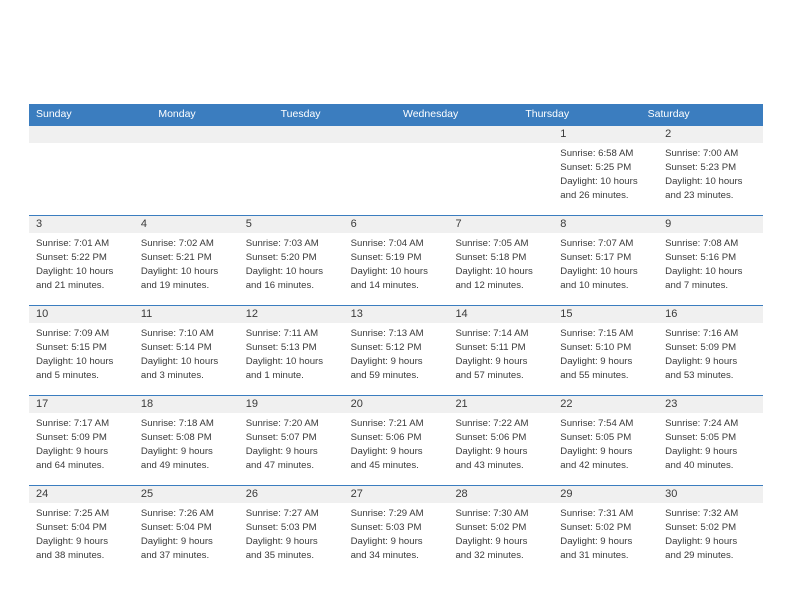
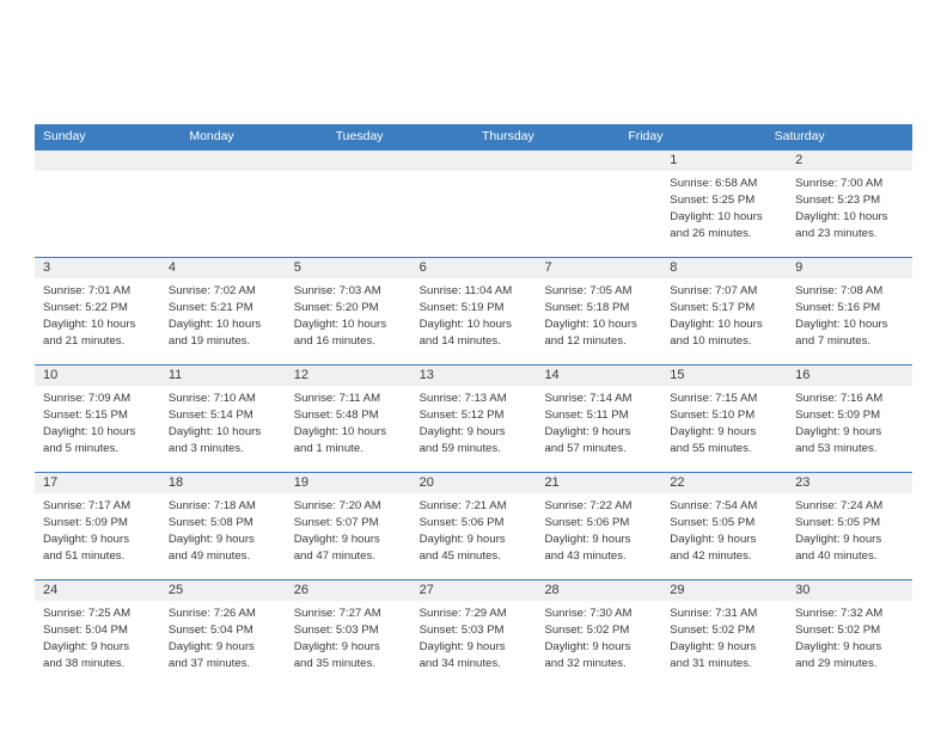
  Sunday
  Monday
  Tuesday
- Wednesday
  Thursday
+ Friday
  Saturday
  1
  Sunrise: 6:58 AM
  Sunset: 5:25 PM
  Daylight: 10 hours
  and 26 minutes.
  2
  Sunrise: 7:00 AM
  Sunset: 5:23 PM
  Daylight: 10 hours
  and 23 minutes.
  3
  Sunrise: 7:01 AM
  Sunset: 5:22 PM
  Daylight: 10 hours
  and 21 minutes.
  4
  Sunrise: 7:02 AM
  Sunset: 5:21 PM
  Daylight: 10 hours
  and 19 minutes.
  5
  Sunrise: 7:03 AM
  Sunset: 5:20 PM
  Daylight: 10 hours
  and 16 minutes.
  6
- Sunrise: 7:04 AM
+ Sunrise: 11:04 AM
  Sunset: 5:19 PM
  Daylight: 10 hours
  and 14 minutes.
  7
  Sunrise: 7:05 AM
  Sunset: 5:18 PM
  Daylight: 10 hours
  and 12 minutes.
  8
  Sunrise: 7:07 AM
  Sunset: 5:17 PM
  Daylight: 10 hours
  and 10 minutes.
  9
  Sunrise: 7:08 AM
  Sunset: 5:16 PM
  Daylight: 10 hours
  and 7 minutes.
  10
  Sunrise: 7:09 AM
  Sunset: 5:15 PM
  Daylight: 10 hours
  and 5 minutes.
  11
  Sunrise: 7:10 AM
  Sunset: 5:14 PM
  Daylight: 10 hours
  and 3 minutes.
  12
  Sunrise: 7:11 AM
- Sunset: 5:13 PM
+ Sunset: 5:48 PM
  Daylight: 10 hours
  and 1 minute.
  13
  Sunrise: 7:13 AM
  Sunset: 5:12 PM
  Daylight: 9 hours
  and 59 minutes.
  14
  Sunrise: 7:14 AM
  Sunset: 5:11 PM
  Daylight: 9 hours
  and 57 minutes.
  15
  Sunrise: 7:15 AM
  Sunset: 5:10 PM
  Daylight: 9 hours
  and 55 minutes.
  16
  Sunrise: 7:16 AM
  Sunset: 5:09 PM
  Daylight: 9 hours
  and 53 minutes.
  17
  Sunrise: 7:17 AM
  Sunset: 5:09 PM
  Daylight: 9 hours
- and 64 minutes.
+ and 51 minutes.
  18
  Sunrise: 7:18 AM
  Sunset: 5:08 PM
  Daylight: 9 hours
  and 49 minutes.
  19
  Sunrise: 7:20 AM
  Sunset: 5:07 PM
  Daylight: 9 hours
  and 47 minutes.
  20
  Sunrise: 7:21 AM
  Sunset: 5:06 PM
  Daylight: 9 hours
  and 45 minutes.
  21
  Sunrise: 7:22 AM
  Sunset: 5:06 PM
  Daylight: 9 hours
  and 43 minutes.
  22
  Sunrise: 7:54 AM
  Sunset: 5:05 PM
  Daylight: 9 hours
  and 42 minutes.
  23
  Sunrise: 7:24 AM
  Sunset: 5:05 PM
  Daylight: 9 hours
  and 40 minutes.
  24
  Sunrise: 7:25 AM
  Sunset: 5:04 PM
  Daylight: 9 hours
  and 38 minutes.
  25
  Sunrise: 7:26 AM
  Sunset: 5:04 PM
  Daylight: 9 hours
  and 37 minutes.
  26
  Sunrise: 7:27 AM
  Sunset: 5:03 PM
  Daylight: 9 hours
  and 35 minutes.
  27
  Sunrise: 7:29 AM
  Sunset: 5:03 PM
  Daylight: 9 hours
  and 34 minutes.
  28
  Sunrise: 7:30 AM
  Sunset: 5:02 PM
  Daylight: 9 hours
  and 32 minutes.
  29
  Sunrise: 7:31 AM
  Sunset: 5:02 PM
  Daylight: 9 hours
  and 31 minutes.
  30
  Sunrise: 7:32 AM
  Sunset: 5:02 PM
  Daylight: 9 hours
  and 29 minutes.
